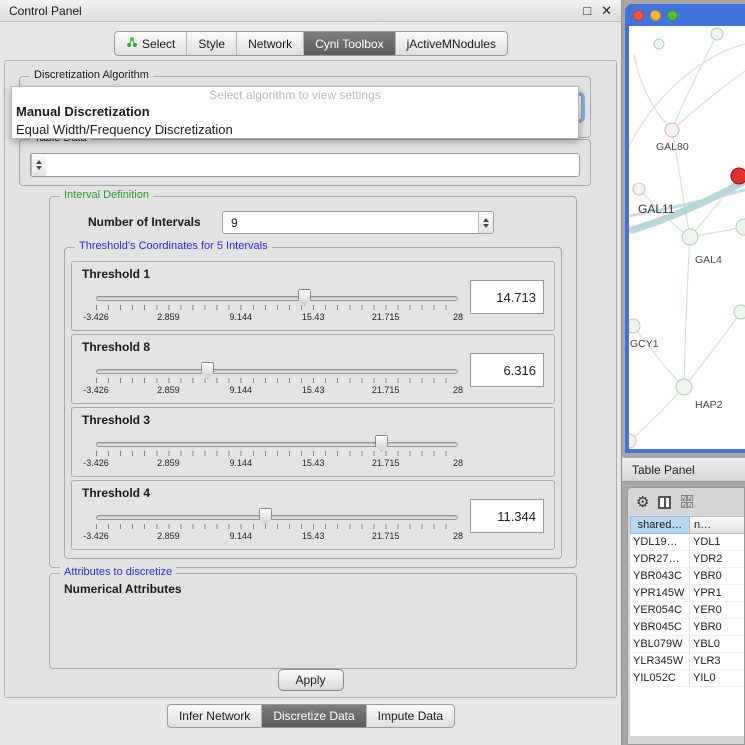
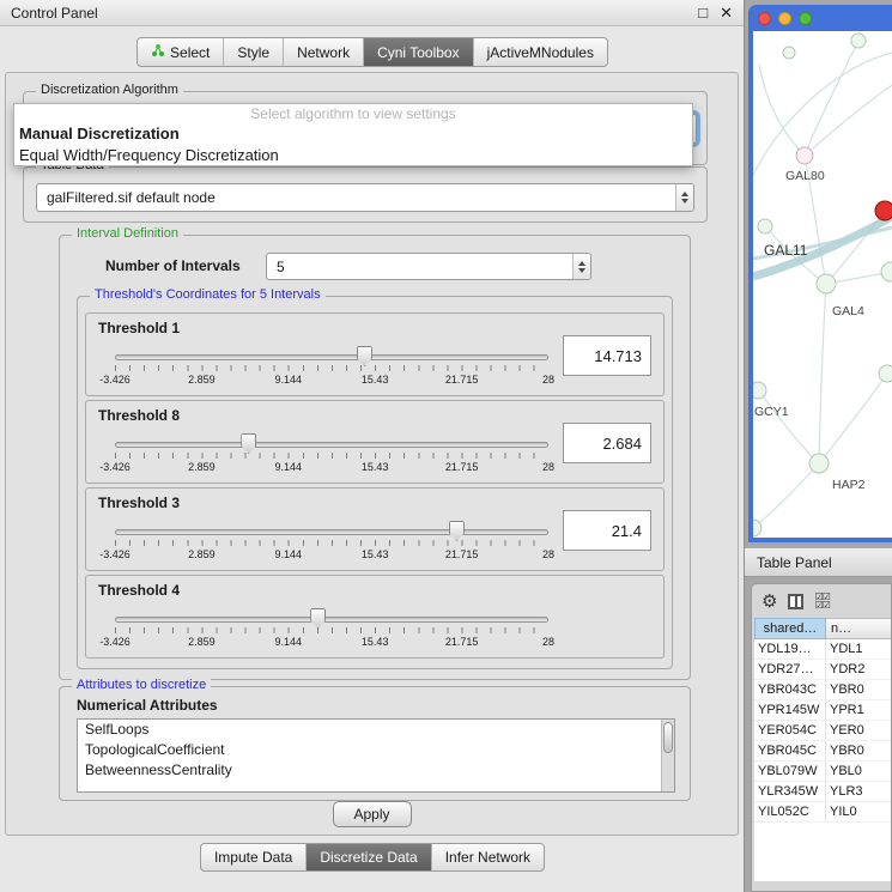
  Control Panel
  □
  ✕
  Select
  Style
  Network
  Cyni Toolbox
  jActiveMNodules
  Discretization Algorithm
  Select algorithm to view settings
  Manual Discretization
  Equal Width/Frequency Discretization
+ galFiltered.sif default node
  Interval Definition
  Number of Intervals
- 9
+ 5
  Threshold's Coordinates for 5 Intervals
  Threshold 1
  -3.426
  2.859
  9.144
  15.43
  21.715
  28
  14.713
  Threshold 8
  -3.426
  2.859
  9.144
  15.43
  21.715
  28
- 6.316
+ 2.684
  Threshold 3
  -3.426
  2.859
  9.144
  15.43
  21.715
  28
+ 21.4
  Threshold 4
  -3.426
  2.859
  9.144
  15.43
  21.715
  28
- 11.344
  Attributes to discretize
  Numerical Attributes
+ SelfLoops
+ TopologicalCoefficient
+ BetweennessCentrality
  Apply
- Infer Network
+ Impute Data
  Discretize Data
- Impute Data
+ Infer Network
  GAL80
  GAL11
  GAL4
  GCY1
  HAP2
  Table Panel
  ⚙
  ☑☑
  ☑☑
  shared…
  n…
  YDL19…
  YDL1
  YDR27…
  YDR2
  YBR043C
  YBR0
  YPR145W
  YPR1
  YER054C
  YER0
  YBR045C
  YBR0
  YBL079W
  YBL0
  YLR345W
  YLR3
  YIL052C
  YIL0
